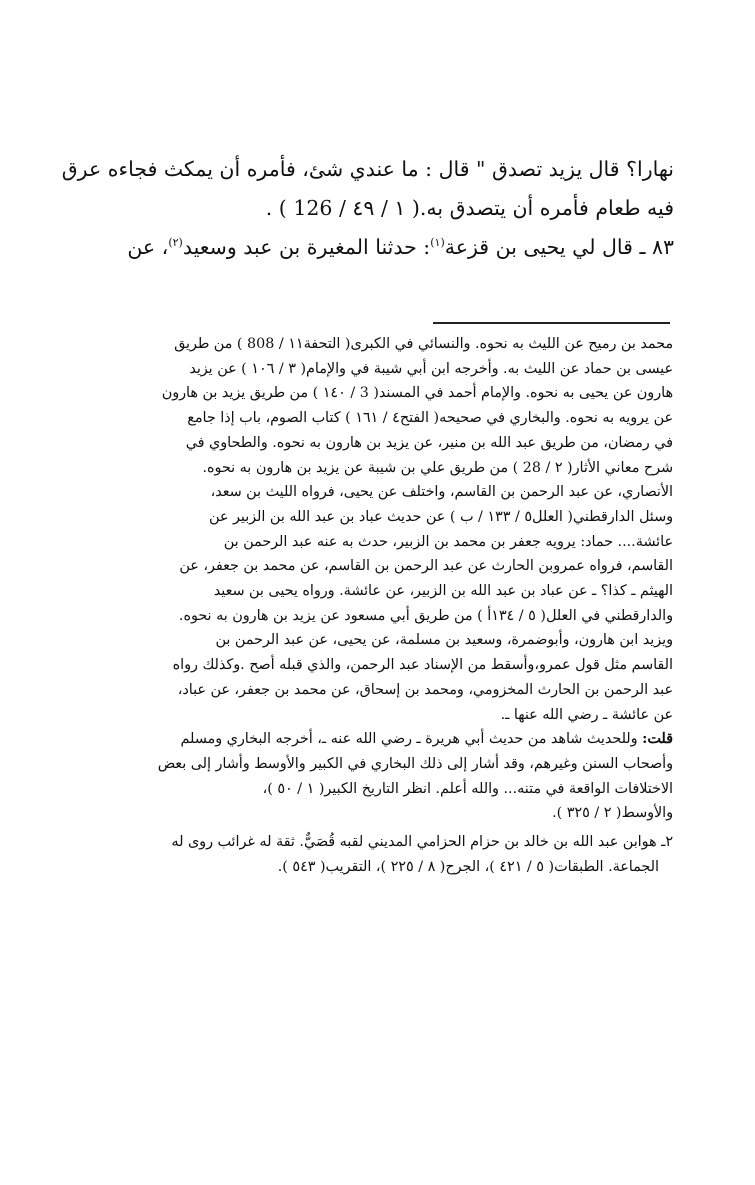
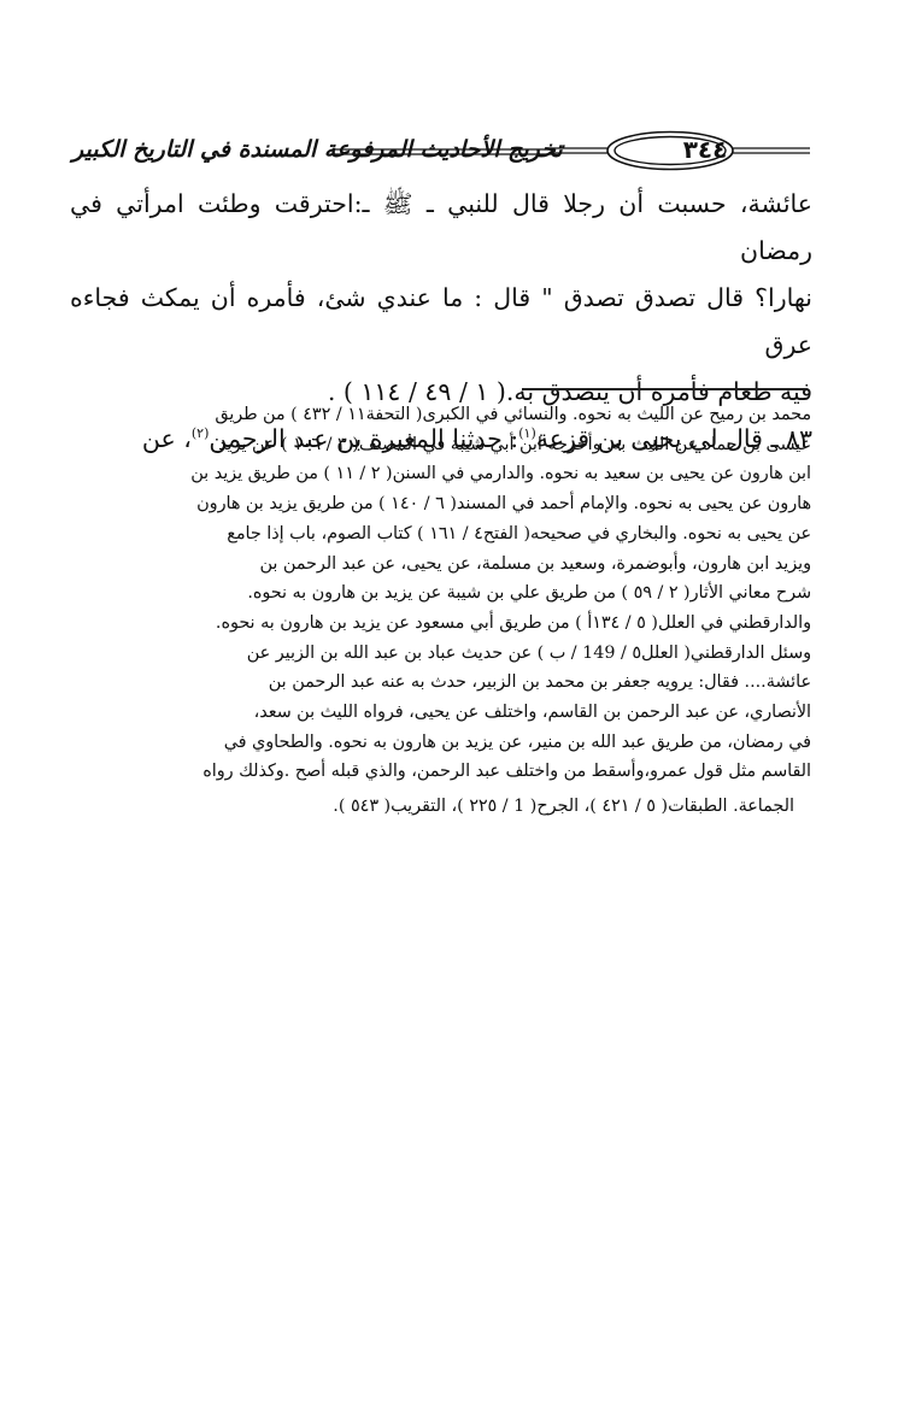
+ ٣٤٤
+ تخريج الأحاديث المرفوعة المسندة في التاريخ الكبير
+ عائشة، حسبت أن رجلا قال للنبي ـ ﷺ ـ:احترقت وطئت امرأتي في رمضان
- نهارا؟ قال يزيد تصدق " قال : ما عندي شئ، فأمره أن يمكث فجاءه عرق
+ نهارا؟ قال تصدق تصدق " قال : ما عندي شئ، فأمره أن يمكث فجاءه عرق
- فيه طعام فأمره أن يتصدق به.( ١ / ٤٩ / 126 ) .
+ فيه طعام فأمره أن يتصدق به.( ١ / ٤٩ / ١١٤ ) .
- ٨٣ ـ قال لي يحيى بن قزعة(١): حدثنا المغيرة بن عبد وسعيد(٢)، عن
+ ٨٣ ـ قال لي يحيى بن قزعة(١): حدثنا المغيرة بن عبد الرحمن(٢)، عن
- محمد بن رميح عن الليث به نحوه. والنسائي في الكبرى( التحفة١١ / 808 ) من طريق
+ محمد بن رميح عن الليث به نحوه. والنسائي في الكبرى( التحفة١١ / ٤٣٢ ) من طريق
- عيسى بن حماد عن الليث به. وأخرجه ابن أبي شيبة في والإمام( ٣ / ١٠٦ ) عن يزيد
+ عيسى بن حماد عن الليث به. وأخرجه ابن أبي شيبة في المصنف( ٣ / ١٠٦ ) عن يزيد
+ ابن هارون عن يحيى بن سعيد به نحوه. والدارمي في السنن( ٢ / ١١ ) من طريق يزيد بن
- هارون عن يحيى به نحوه. والإمام أحمد في المسند( 3 / ١٤٠ ) من طريق يزيد بن هارون
+ هارون عن يحيى به نحوه. والإمام أحمد في المسند( ٦ / ١٤٠ ) من طريق يزيد بن هارون
- عن يرويه به نحوه. والبخاري في صحيحه( الفتح٤ / ١٦١ ) كتاب الصوم، باب إذا جامع
+ عن يحيى به نحوه. والبخاري في صحيحه( الفتح٤ / ١٦١ ) كتاب الصوم، باب إذا جامع
- في رمضان، من طريق عبد الله بن منير، عن يزيد بن هارون به نحوه. والطحاوي في
+ ويزيد ابن هارون، وأبوضمرة، وسعيد بن مسلمة، عن يحيى، عن عبد الرحمن بن
- شرح معاني الأثار( ٢ / 28 ) من طريق علي بن شيبة عن يزيد بن هارون به نحوه.
+ شرح معاني الأثار( ٢ / ٥٩ ) من طريق علي بن شيبة عن يزيد بن هارون به نحوه.
- الأنصاري، عن عبد الرحمن بن القاسم، واختلف عن يحيى، فرواه الليث بن سعد،
+ والدارقطني في العلل( ٥ / ١٣٤أ ) من طريق أبي مسعود عن يزيد بن هارون به نحوه.
- وسئل الدارقطني( العلل٥ / ١٣٣ / ب ) عن حديث عباد بن عبد الله بن الزبير عن
+ وسئل الدارقطني( العلل٥ / 149 / ب ) عن حديث عباد بن عبد الله بن الزبير عن
- عائشة.... حماد: يرويه جعفر بن محمد بن الزبير، حدث به عنه عبد الرحمن بن
+ عائشة.... فقال: يرويه جعفر بن محمد بن الزبير، حدث به عنه عبد الرحمن بن
- القاسم، فرواه عمروبن الحارث عن عبد الرحمن بن القاسم، عن محمد بن جعفر، عن
- الهيثم ـ كذا؟ ـ عن عباد بن عبد الله بن الزبير، عن عائشة. ورواه يحيى بن سعيد
- والدارقطني في العلل( ٥ / ١٣٤أ ) من طريق أبي مسعود عن يزيد بن هارون به نحوه.
+ الأنصاري، عن عبد الرحمن بن القاسم، واختلف عن يحيى، فرواه الليث بن سعد،
- ويزيد ابن هارون، وأبوضمرة، وسعيد بن مسلمة، عن يحيى، عن عبد الرحمن بن
+ في رمضان، من طريق عبد الله بن منير، عن يزيد بن هارون به نحوه. والطحاوي في
- القاسم مثل قول عمرو،وأسقط من الإسناد عبد الرحمن، والذي قبله أصح .وكذلك رواه
+ القاسم مثل قول عمرو،وأسقط من واختلف عبد الرحمن، والذي قبله أصح .وكذلك رواه
- عبد الرحمن بن الحارث المخزومي، ومحمد بن إسحاق، عن محمد بن جعفر، عن عباد،
- عن عائشة ـ رضي الله عنها ـ.
- قلت: وللحديث شاهد من حديث أبي هريرة ـ رضي الله عنه ـ، أخرجه البخاري ومسلم
- وأصحاب السنن وغيرهم، وقد أشار إلى ذلك البخاري في الكبير والأوسط وأشار إلى بعض
- الاختلافات الواقعة في متنه... والله أعلم. انظر التاريخ الكبير( ١ / ٥٠ )،
- والأوسط( ٢ / ٣٢٥ ).
- ٢ـ هوابن عبد الله بن خالد بن حزام الحزامي المديني لقبه قُصَيٌّ. ثقة له غرائب روى له
- الجماعة. الطبقات( ٥ / ٤٢١ )، الجرح( ٨ / ٢٢٥ )، التقريب( ٥٤٣ ).
+ الجماعة. الطبقات( ٥ / ٤٢١ )، الجرح( 1 / ٢٢٥ )، التقريب( ٥٤٣ ).
